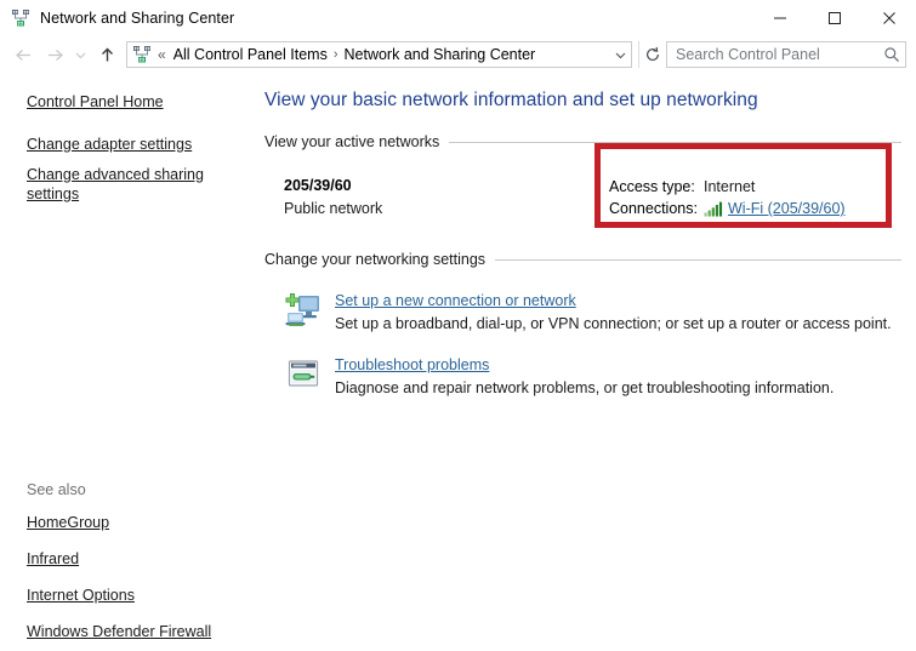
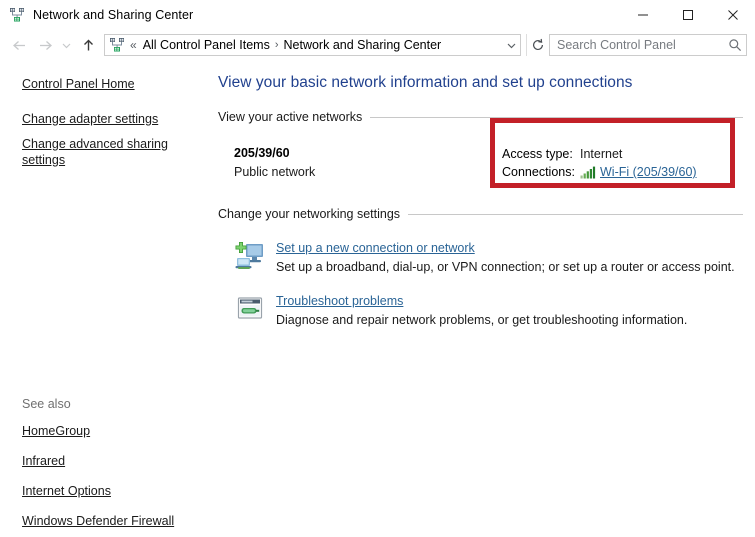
  Network and Sharing Center
  «
  All Control Panel Items
  ›
  Network and Sharing Center
  Search Control Panel
  Control Panel Home
  Change adapter settings
  Change advanced sharing settings
  See also
  HomeGroup
  Infrared
  Internet Options
  Windows Defender Firewall
- View your basic network information and set up networking
+ View your basic network information and set up connections
  View your active networks
  205/39/60
  Public network
  Access type:
  Internet
  Connections:
  Wi-Fi (205/39/60)
  Change your networking settings
  Set up a new connection or network
  Set up a broadband, dial-up, or VPN connection; or set up a router or access point.
  Troubleshoot problems
  Diagnose and repair network problems, or get troubleshooting information.
